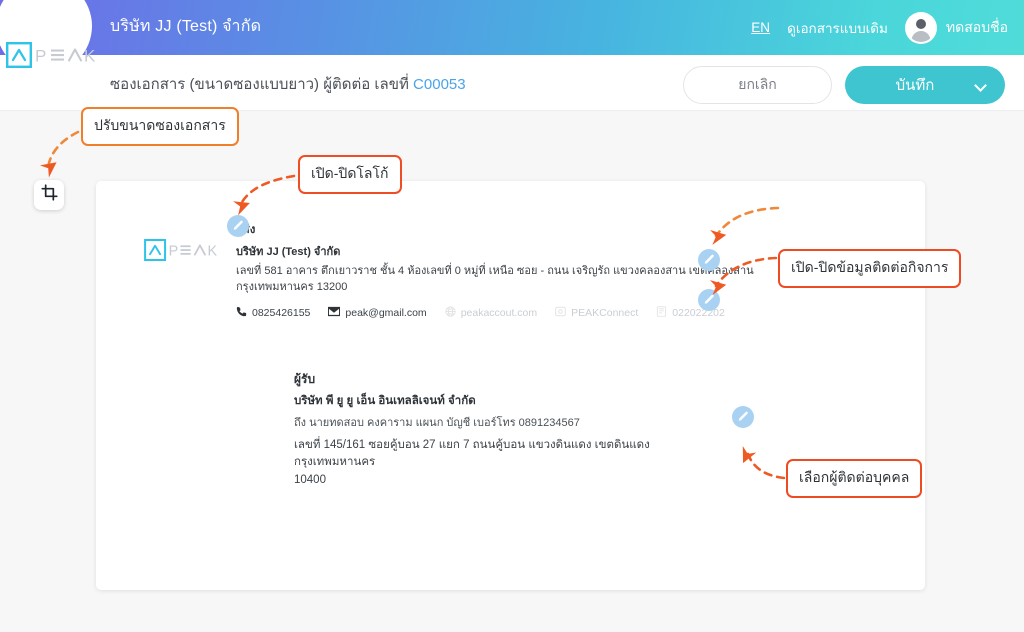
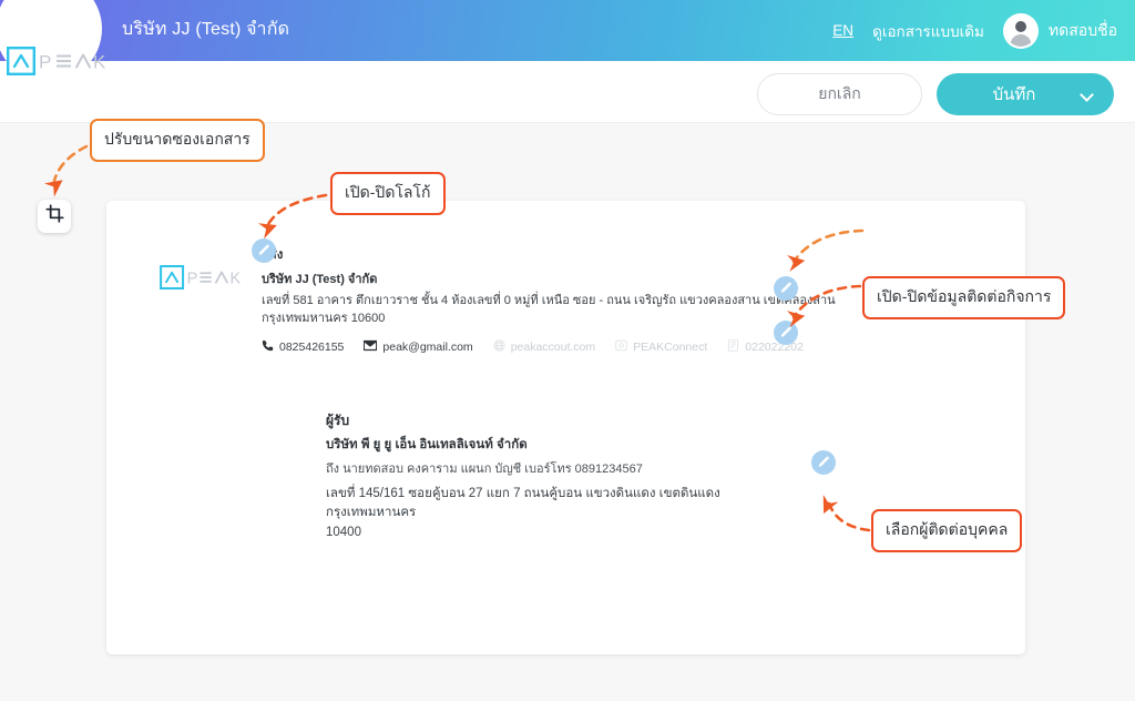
  บริษัท JJ (Test) จำกัด
  EN
  ดูเอกสารแบบเดิม
  ทดสอบชื่อ
- ซองเอกสาร (ขนาดซองแบบยาว) ผู้ติดต่อ เลขที่ C00053
  ยกเลิก
  บันทึก
  P
  K
  P
  K
  บริษัท JJ (Test) จำกัด
  เลขที่ 581 อาคาร ตึกเยาวราช ชั้น 4 ห้องเลขที่ 0 หมู่ที่ เหนือ ซอย - ถนน เจริญรัถ แขวงคลองสาน เขตคลองสาน
- กรุงเทพมหานคร 13200
+ กรุงเทพมหานคร 10600
  0825426155
  peak@gmail.com
  peakaccout.com
  PEAKConnect
  022022202
  ผู้รับ
  บริษัท พี ยู ยู เอ็น อินเทลลิเจนท์ จำกัด
  ถึง นายทดสอบ คงคาราม แผนก บัญชี เบอร์โทร 0891234567
  เลขที่ 145/161 ซอยคู้บอน 27 แยก 7 ถนนคู้บอน แขวงดินแดง เขตดินแดง กรุงเทพมหานคร
  10400
  ปรับขนาดซองเอกสาร
  เปิด-ปิดโลโก้
  เปิด-ปิดข้อมูลติดต่อกิจการ
  เลือกผู้ติดต่อบุคคล
